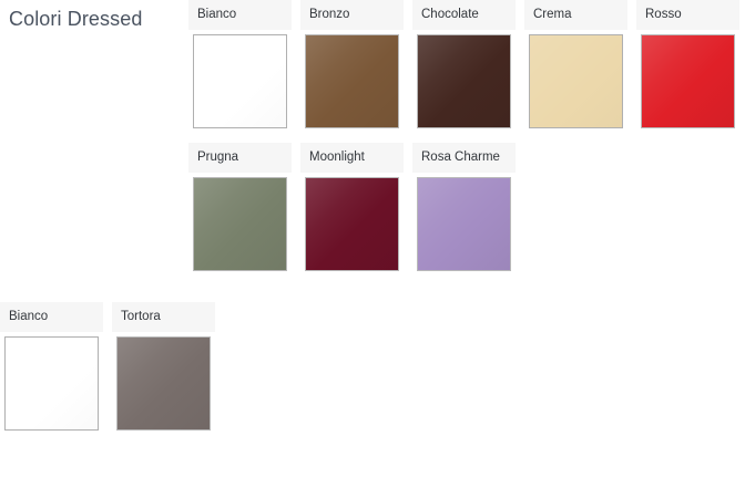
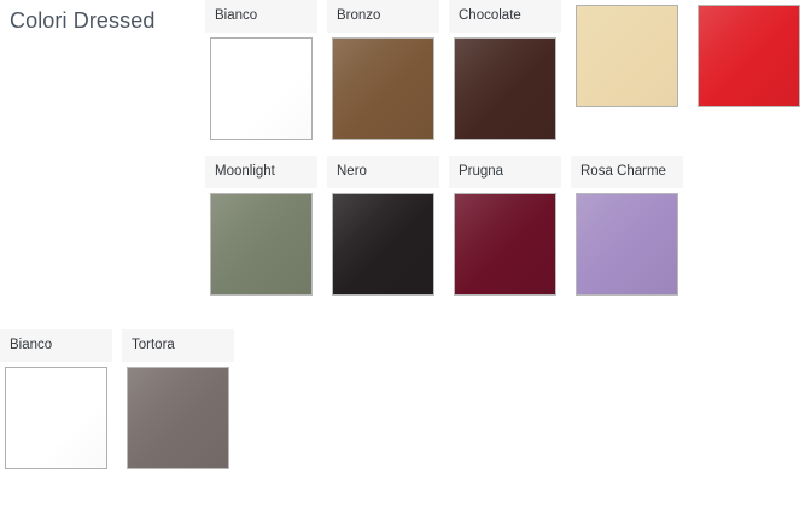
  Colori Dressed
  Bianco
  Bronzo
  Chocolate
- Crema
- Rosso
- Prugna
+ Moonlight
+ Nero
- Moonlight
+ Prugna
  Rosa Charme
  Bianco
  Tortora
